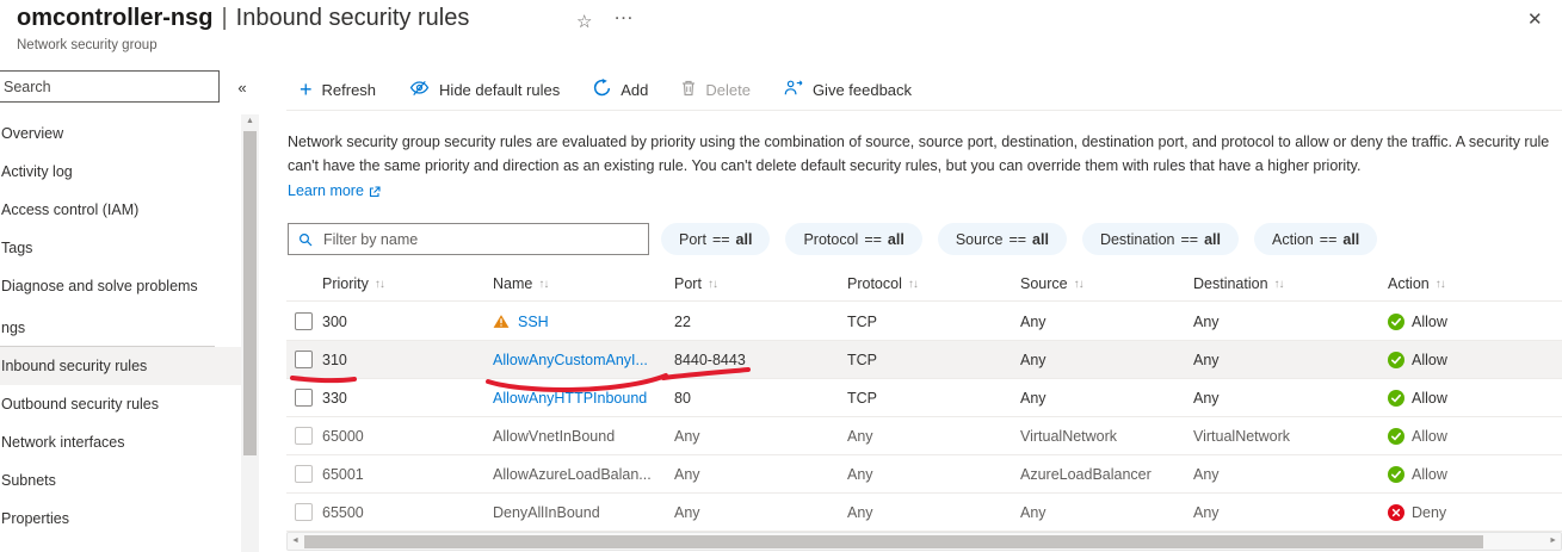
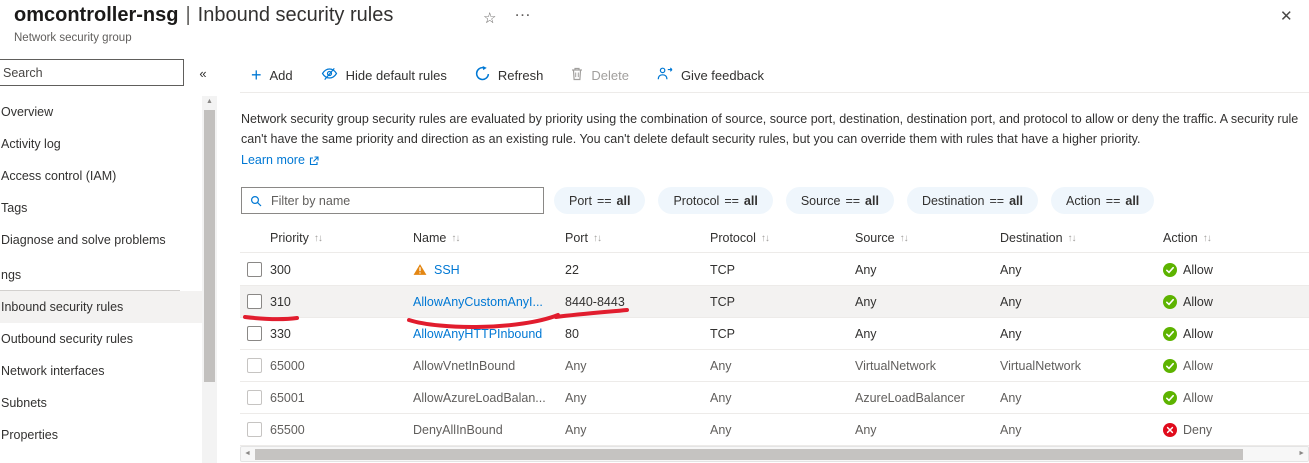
  omcontroller-nsg | Inbound security rules
  ☆
  …
  ✕
  Network security group
  Search
  «
  Overview
  Activity log
  Access control (IAM)
  Tags
  Diagnose and solve problems
  ngs
  Inbound security rules
  Outbound security rules
  Network interfaces
  Subnets
  Properties
  +
- Refresh
+ Add
  Hide default rules
- Add
+ Refresh
  Delete
  Give feedback
  Network security group security rules are evaluated by priority using the combination of source, source port, destination, destination port, and protocol to allow or deny the traffic. A security rule can't have the same priority and direction as an existing rule. You can't delete default security rules, but you can override them with rules that have a higher priority.
  Learn more
  Filter by name
  Port
  ==
  all
  Protocol
  ==
  all
  Source
  ==
  all
  Destination
  ==
  all
  Action
  ==
  all
  Priority
  ↑↓
  Name
  ↑↓
  Port
  ↑↓
  Protocol
  ↑↓
  Source
  ↑↓
  Destination
  ↑↓
  Action
  ↑↓
  300
  SSH
  22
  TCP
  Any
  Any
  Allow
  310
  AllowAnyCustomAnyI...
  8440-8443
  TCP
  Any
  Any
  Allow
  330
  AllowAnyHTTPInbound
  80
  TCP
  Any
  Any
  Allow
  65000
  AllowVnetInBound
  Any
  Any
  VirtualNetwork
  VirtualNetwork
  Allow
  65001
  AllowAzureLoadBalan...
  Any
  Any
  AzureLoadBalancer
  Any
  Allow
  65500
  DenyAllInBound
  Any
  Any
  Any
  Any
  Deny
